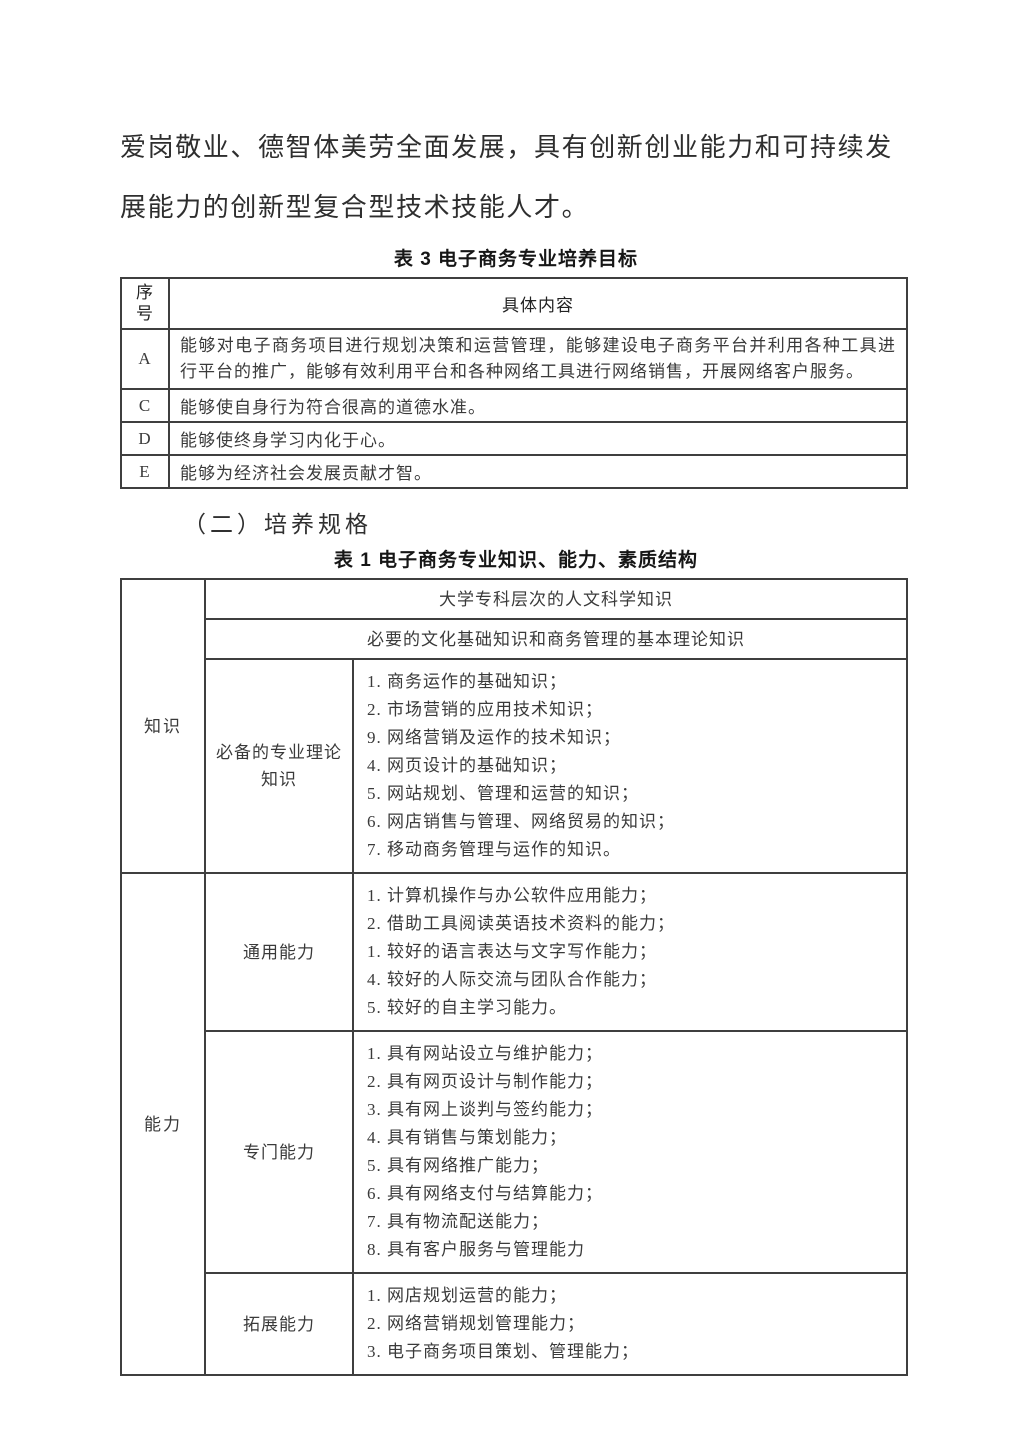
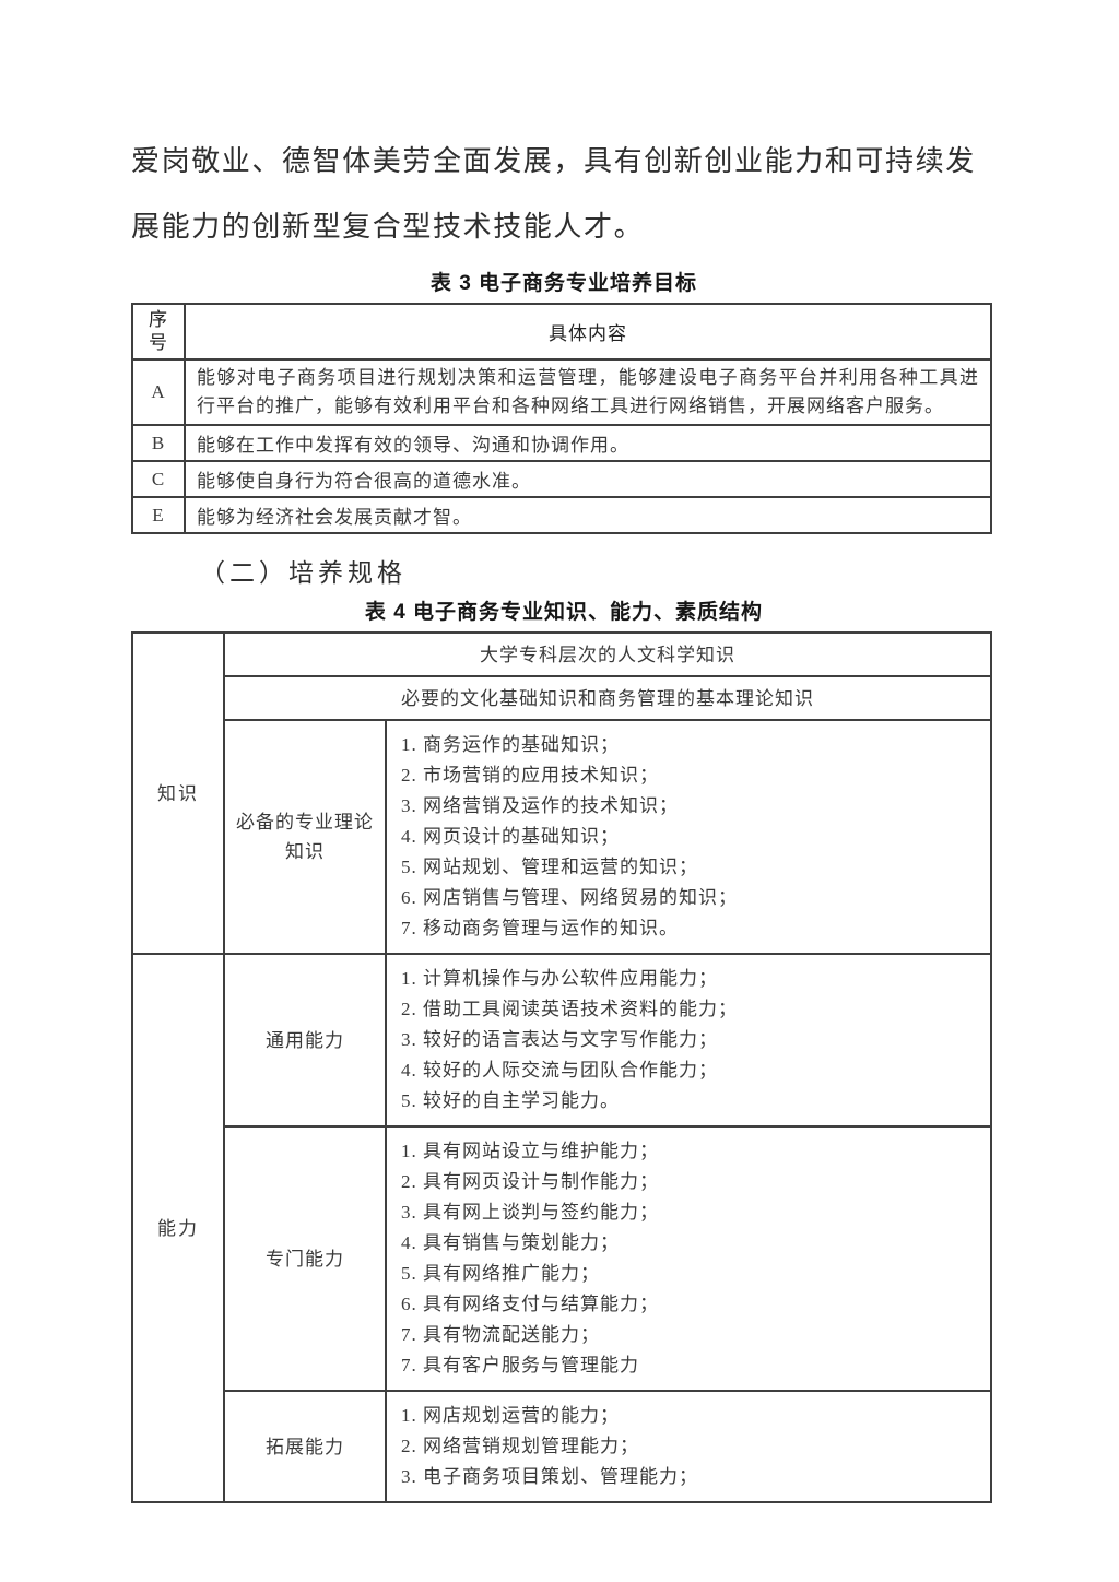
  爱岗敬业、德智体美劳全面发展，具有创新创业能力和可持续发
  展能力的创新型复合型技术技能人才。
  表 3 电子商务专业培养目标
  序号	具体内容
  A	能够对电子商务项目进行规划决策和运营管理，能够建设电子商务平台并利用各种工具进行平台的推广，能够有效利用平台和各种网络工具进行网络销售，开展网络客户服务。
+ B	能够在工作中发挥有效的领导、沟通和协调作用。
  C	能够使自身行为符合很高的道德水准。
- D	能够使终身学习内化于心。
  E	能够为经济社会发展贡献才智。
  （二）培养规格
- 表 1 电子商务专业知识、能力、素质结构
+ 表 4 电子商务专业知识、能力、素质结构
  知识	大学专科层次的人文科学知识
  必要的文化基础知识和商务管理的基本理论知识
- 必备的专业理论知识	1. 商务运作的基础知识； 2. 市场营销的应用技术知识； 9. 网络营销及运作的技术知识； 4. 网页设计的基础知识； 5. 网站规划、管理和运营的知识； 6. 网店销售与管理、网络贸易的知识； 7. 移动商务管理与运作的知识。
+ 必备的专业理论知识	1. 商务运作的基础知识； 2. 市场营销的应用技术知识； 3. 网络营销及运作的技术知识； 4. 网页设计的基础知识； 5. 网站规划、管理和运营的知识； 6. 网店销售与管理、网络贸易的知识； 7. 移动商务管理与运作的知识。
- 能力	通用能力	1. 计算机操作与办公软件应用能力； 2. 借助工具阅读英语技术资料的能力； 1. 较好的语言表达与文字写作能力； 4. 较好的人际交流与团队合作能力； 5. 较好的自主学习能力。
+ 能力	通用能力	1. 计算机操作与办公软件应用能力； 2. 借助工具阅读英语技术资料的能力； 3. 较好的语言表达与文字写作能力； 4. 较好的人际交流与团队合作能力； 5. 较好的自主学习能力。
- 专门能力	1. 具有网站设立与维护能力； 2. 具有网页设计与制作能力； 3. 具有网上谈判与签约能力； 4. 具有销售与策划能力； 5. 具有网络推广能力； 6. 具有网络支付与结算能力； 7. 具有物流配送能力； 8. 具有客户服务与管理能力
+ 专门能力	1. 具有网站设立与维护能力； 2. 具有网页设计与制作能力； 3. 具有网上谈判与签约能力； 4. 具有销售与策划能力； 5. 具有网络推广能力； 6. 具有网络支付与结算能力； 7. 具有物流配送能力； 7. 具有客户服务与管理能力
  拓展能力	1. 网店规划运营的能力； 2. 网络营销规划管理能力； 3. 电子商务项目策划、管理能力；
